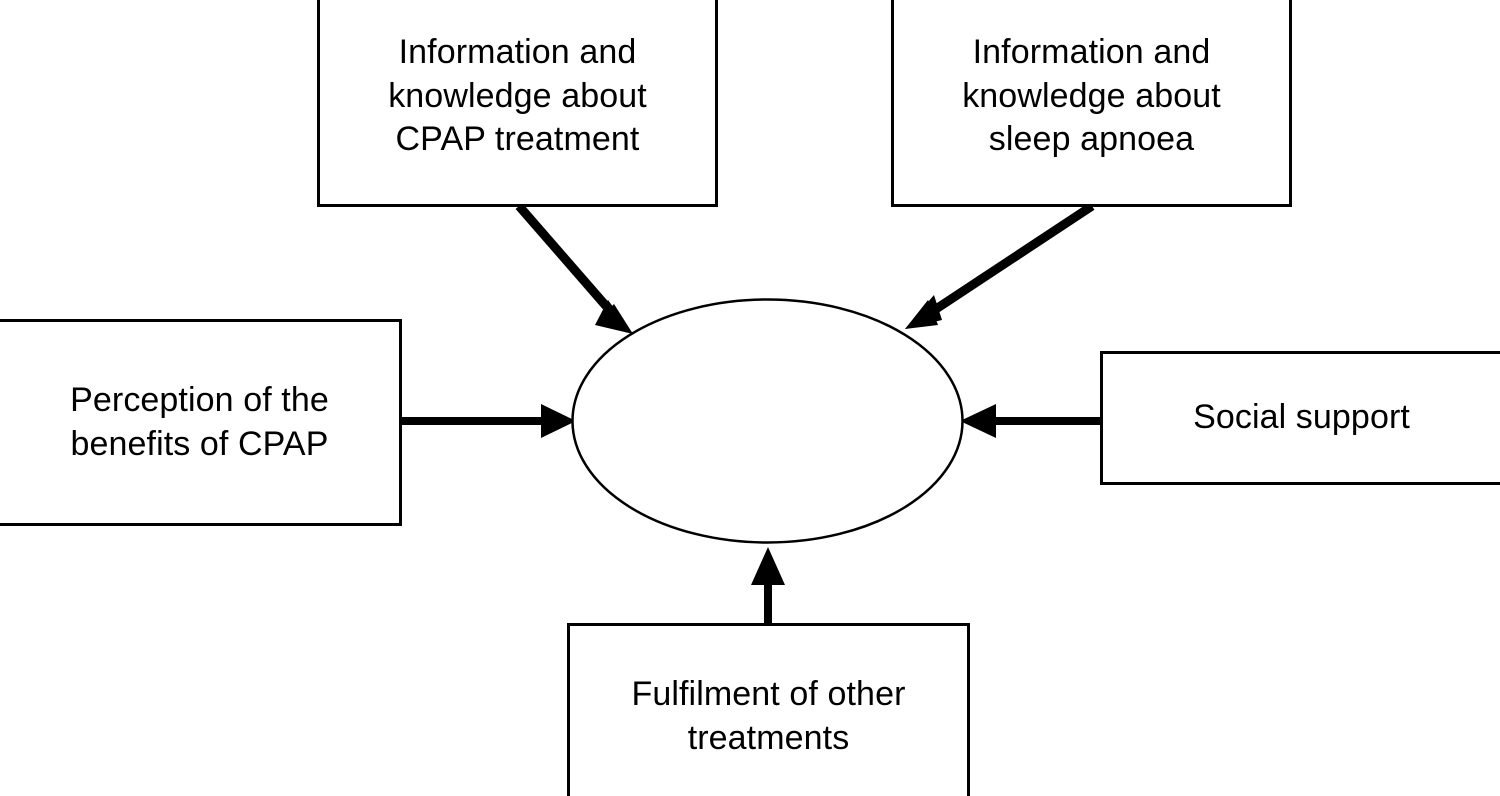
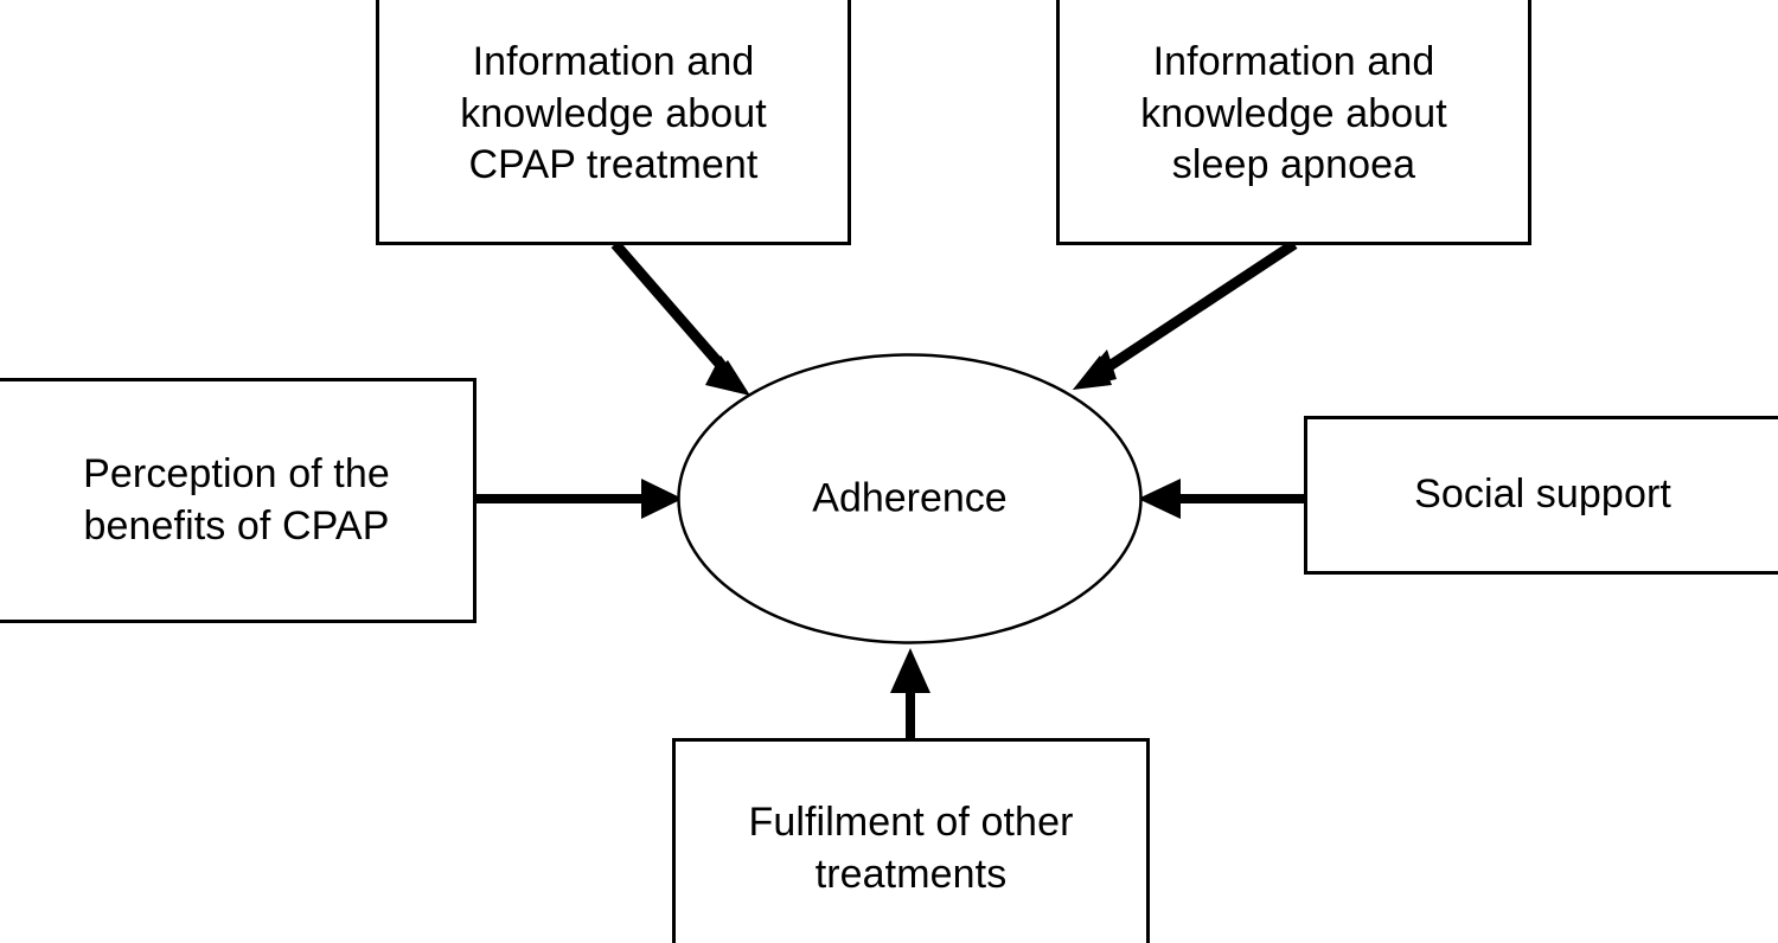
+ Adherence
  Information and
  knowledge about
  CPAP treatment
  Information and
  knowledge about
  sleep apnoea
  Perception of the
  benefits of CPAP
  Social support
  Fulfilment of other
  treatments
